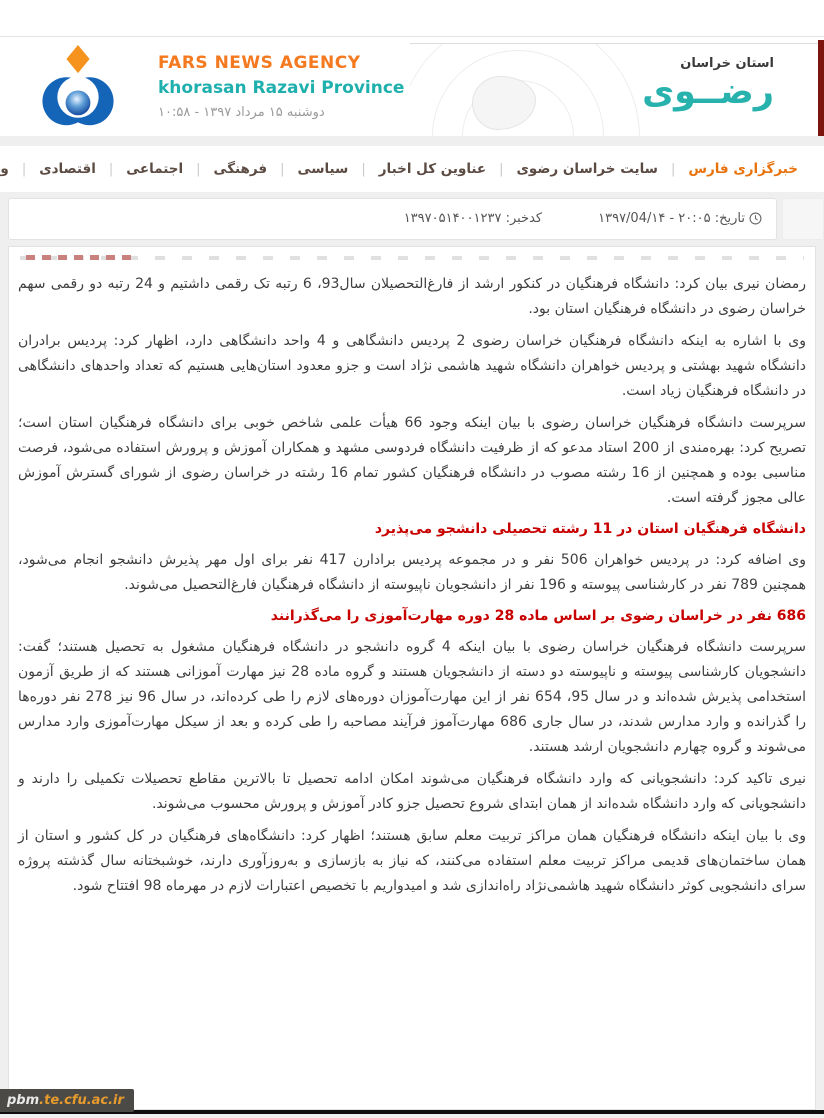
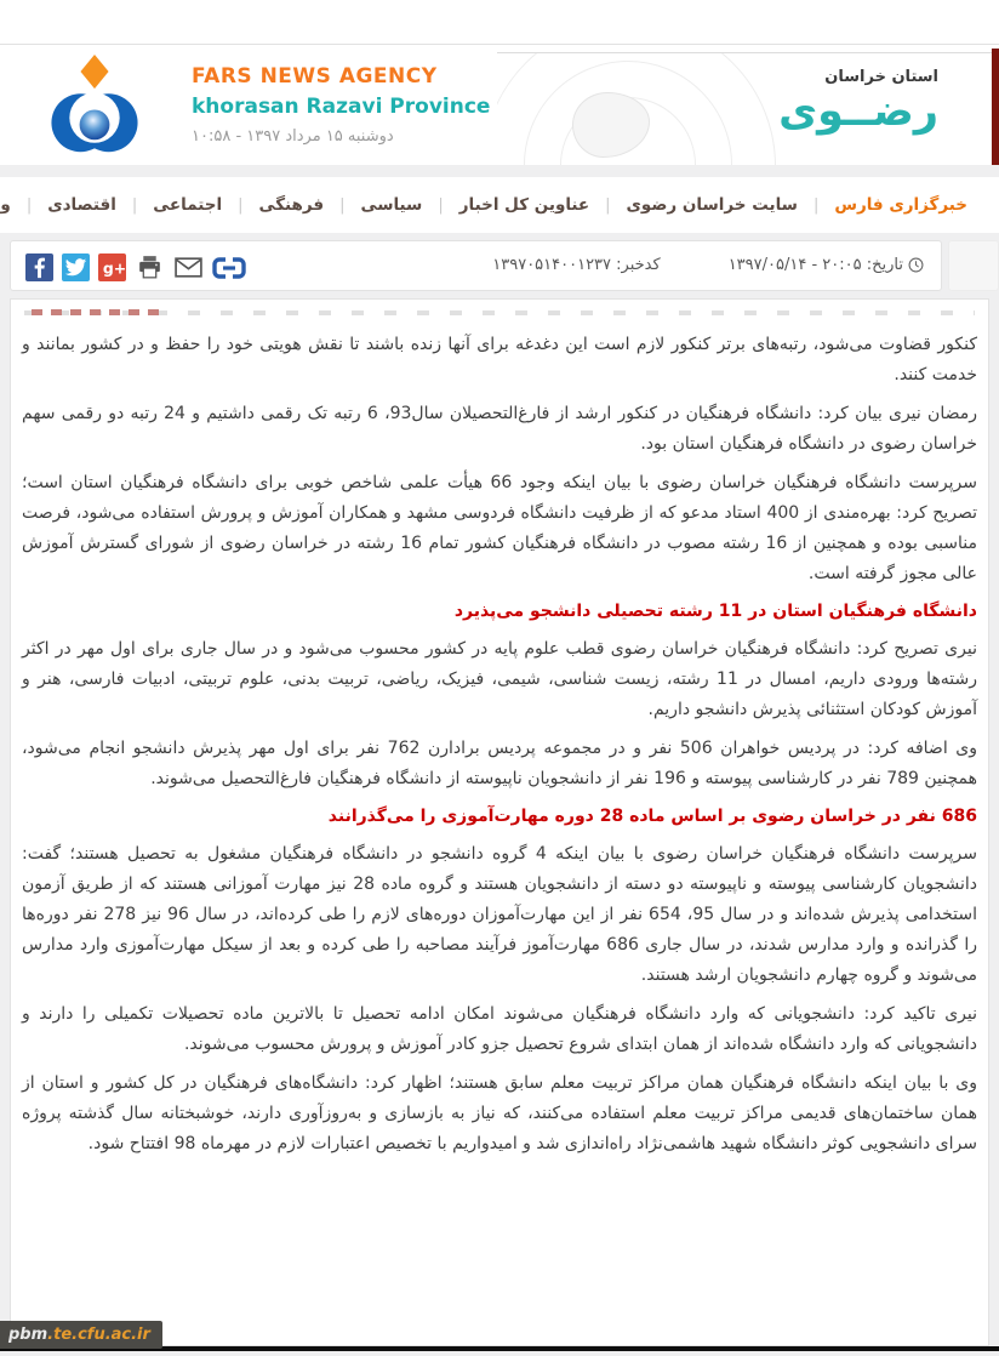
  FARS NEWS AGENCY
  khorasan Razavi Province
  دوشنبه ۱۵ مرداد ۱۳۹۷ - ۱۰:۵۸
  استان خراسان
  رضــوی
  خبرگزاری فارس
  |
  سایت خراسان رضوی
  |
  عناوین کل اخبار
  |
  سیاسی
  |
  فرهنگی
  |
  اجتماعی
  |
  اقتصادی
  |
+ g+
- تاریخ: ۲۰:۰۵ - ۱۳۹۷/04/۱۴
+ تاریخ: ۲۰:۰۵ - ۱۳۹۷/۰۵/۱۴
  کدخبر: ۱۳۹۷۰۵۱۴۰۰۱۲۳۷
+ کنکور قضاوت می‌شود، رتبه‌های برتر کنکور لازم است این دغدغه برای آنها زنده باشند تا نقش هویتی خود را حفظ و در کشور بمانند و خدمت کنند.
  رمضان نیری بیان کرد: دانشگاه فرهنگیان در کنکور ارشد از فارغ‌التحصیلان سال93، 6 رتبه تک رقمی داشتیم و 24 رتبه دو رقمی سهم خراسان رضوی در دانشگاه فرهنگیان استان بود.
- وی با اشاره به اینکه دانشگاه فرهنگیان خراسان رضوی 2 پردیس دانشگاهی و 4 واحد دانشگاهی دارد، اظهار کرد: پردیس برادران دانشگاه شهید بهشتی و پردیس خواهران دانشگاه شهید هاشمی نژاد است و جزو معدود استان‌هایی هستیم که تعداد واحدهای دانشگاهی در دانشگاه فرهنگیان زیاد است.
- سرپرست دانشگاه فرهنگیان خراسان رضوی با بیان اینکه وجود 66 هیأت علمی شاخص خوبی برای دانشگاه فرهنگیان استان است؛ تصریح کرد: بهره‌مندی از 200 استاد مدعو که از ظرفیت دانشگاه فردوسی مشهد و همکاران آموزش و پرورش استفاده می‌شود، فرصت مناسبی بوده و همچنین از 16 رشته مصوب در دانشگاه فرهنگیان کشور تمام 16 رشته در خراسان رضوی از شورای گسترش آموزش عالی مجوز گرفته است.
+ سرپرست دانشگاه فرهنگیان خراسان رضوی با بیان اینکه وجود 66 هیأت علمی شاخص خوبی برای دانشگاه فرهنگیان استان است؛ تصریح کرد: بهره‌مندی از 400 استاد مدعو که از ظرفیت دانشگاه فردوسی مشهد و همکاران آموزش و پرورش استفاده می‌شود، فرصت مناسبی بوده و همچنین از 16 رشته مصوب در دانشگاه فرهنگیان کشور تمام 16 رشته در خراسان رضوی از شورای گسترش آموزش عالی مجوز گرفته است.
  دانشگاه فرهنگیان استان در 11 رشته تحصیلی دانشجو می‌پذیرد
+ نیری تصریح کرد: دانشگاه فرهنگیان خراسان رضوی قطب علوم پایه در کشور محسوب می‌شود و در سال جاری برای اول مهر در اکثر رشته‌ها ورودی داریم، امسال در 11 رشته، زیست شناسی، شیمی، فیزیک، ریاضی، تربیت بدنی، علوم تربیتی، ادبیات فارسی، هنر و آموزش کودکان استثنائی پذیرش دانشجو داریم.
- وی اضافه کرد: در پردیس خواهران 506 نفر و در مجموعه پردیس برادارن 417 نفر برای اول مهر پذیرش دانشجو انجام می‌شود، همچنین 789 نفر در کارشناسی پیوسته و 196 نفر از دانشجویان ناپیوسته از دانشگاه فرهنگیان فارغ‌التحصیل می‌شوند.
+ وی اضافه کرد: در پردیس خواهران 506 نفر و در مجموعه پردیس برادارن 762 نفر برای اول مهر پذیرش دانشجو انجام می‌شود، همچنین 789 نفر در کارشناسی پیوسته و 196 نفر از دانشجویان ناپیوسته از دانشگاه فرهنگیان فارغ‌التحصیل می‌شوند.
  686 نفر در خراسان رضوی بر اساس ماده 28 دوره مهارتآموزی را می‌گذرانند
  سرپرست دانشگاه فرهنگیان خراسان رضوی با بیان اینکه 4 گروه دانشجو در دانشگاه فرهنگیان مشغول به تحصیل هستند؛ گفت: دانشجویان کارشناسی پیوسته و ناپیوسته دو دسته از دانشجویان هستند و گروه ماده 28 نیز مهارت آموزانی هستند که از طریق آزمون استخدامی پذیرش شده‌اند و در سال 95، 654 نفر از این مهارت‌آموزان دوره‌های لازم را طی کرده‌اند، در سال 96 نیز 278 نفر دوره‌ها را گذرانده و وارد مدارس شدند، در سال جاری 686 مهارت‌آموز فرآیند مصاحبه را طی کرده و بعد از سیکل مهارت‌آموزی وارد مدارس می‌شوند و گروه چهارم دانشجویان ارشد هستند.
- نیری تاکید کرد: دانشجویانی که وارد دانشگاه فرهنگیان می‌شوند امکان ادامه تحصیل تا بالاترین مقاطع تحصیلات تکمیلی را دارند و دانشجویانی که وارد دانشگاه شده‌اند از همان ابتدای شروع تحصیل جزو کادر آموزش و پرورش محسوب می‌شوند.
+ نیری تاکید کرد: دانشجویانی که وارد دانشگاه فرهنگیان می‌شوند امکان ادامه تحصیل تا بالاترین ماده تحصیلات تکمیلی را دارند و دانشجویانی که وارد دانشگاه شده‌اند از همان ابتدای شروع تحصیل جزو کادر آموزش و پرورش محسوب می‌شوند.
  وی با بیان اینکه دانشگاه فرهنگیان همان مراکز تربیت معلم سابق هستند؛ اظهار کرد: دانشگاه‌های فرهنگیان در کل کشور و استان از همان ساختمان‌های قدیمی مراکز تربیت معلم استفاده می‌کنند، که نیاز به بازسازی و به‌روزآوری دارند، خوشبختانه سال گذشته پروژه سرای دانشجویی کوثر دانشگاه شهید هاشمینژاد راه‌اندازی شد و امیدواریم با تخصیص اعتبارات لازم در مهرماه 98 افتتاح شود.
  pbm
  .te.cfu.ac.ir
